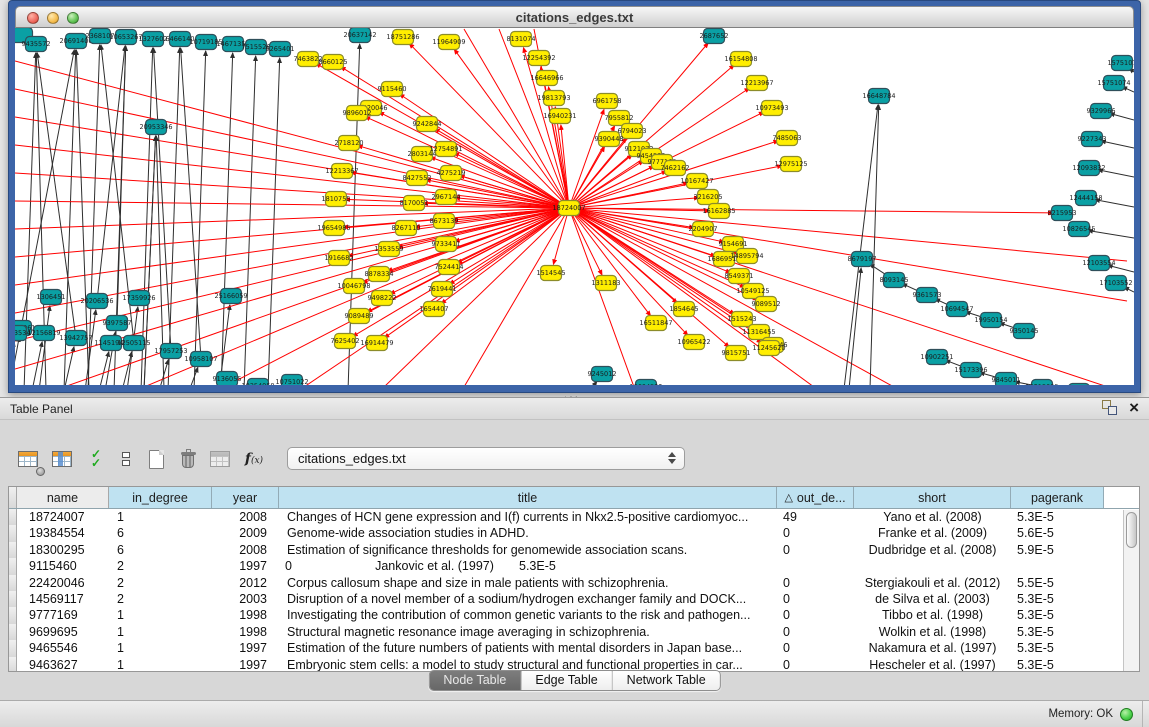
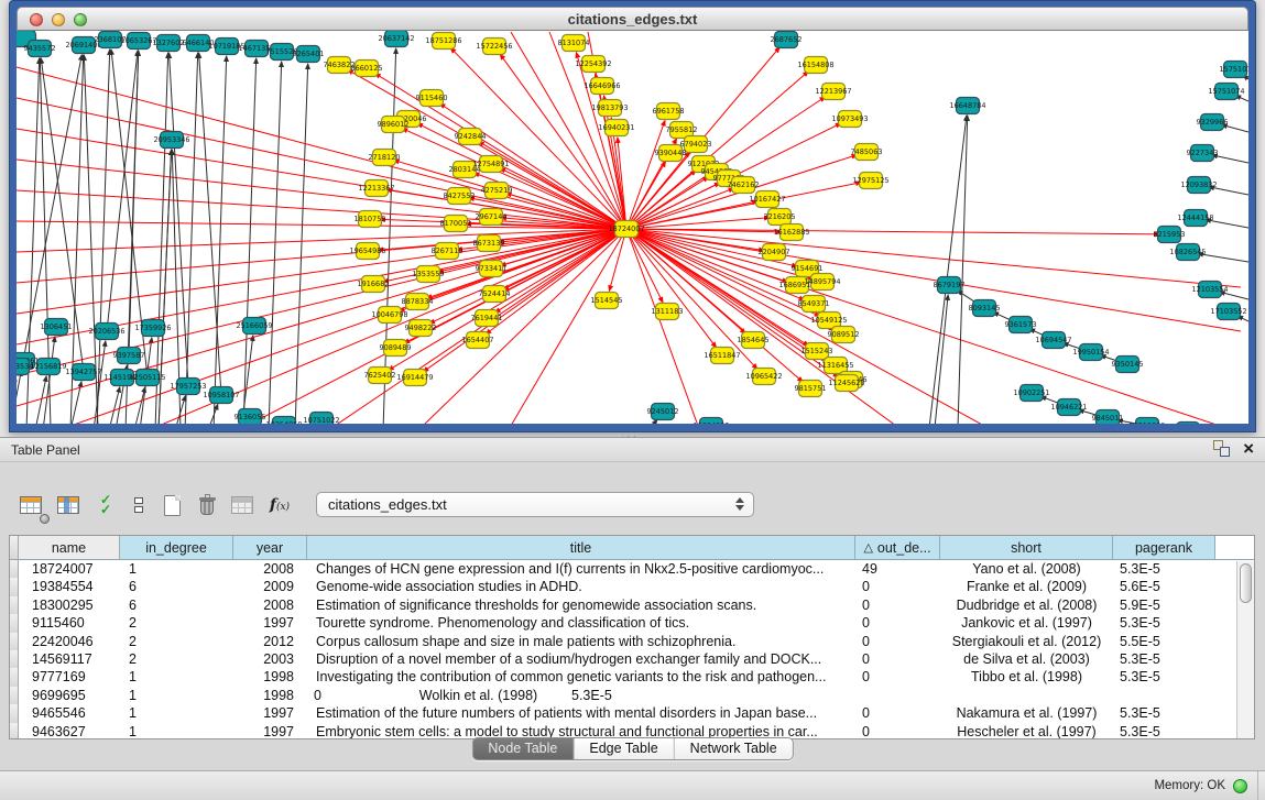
  citations_edges.txt
  9435572
  2069140
  2368107
  10653267
  1327602
  6466140
  10719185
  1467135
  7515526
  9265401
  20637142
  2687652
  25166059
  1306451
  7463822
  8660125
  18751286
- 11964909
+ 15722456
  8131074
  12254392
  16646966
  19813793
  16940231
  6961758
  7955812
  9390448
  7462162
  16154808
  12213967
  10973493
  7485063
  12975125
  10167427
  3216205
  16162885
  2204907
  9154691
  1686951
  14895794
  8549371
  10549125
  9089512
  1515243
  11316455
  9115460
  9896012
  2718120
  2803144
  12213367
  8427552
  1810755
  8170051
  19654985
  8267110
  1353559
  1916682
  8878334
  10046798
  9498222
  9089489
  7625402
  16914479
  12754891
  4275219
  2967144
  8673139
  9733411
  7524414
  7619441
  1654407
  1514545
  1311183
  1854645
  16511847
  10965422
  9815751
  11245620
  18724007
  12156819
  20206536
  13942757
  1145194
  17359926
  9397587
  12505115
  17957253
  10958107
  9136055
  10751022
  9245012
  16648784
  157510
  15751074
  9329966
  9227343
  12093832
  12444158
  8215953
  10826545
  12103554
  17103552
  8679197
  8093145
  9361573
  10694547
  19950154
  9350145
  10902251
- 15173396
+ 10946221
  9845011
  Table Panel
  ×
  ✓
  ✓
  f(x)
  citations_edges.txt
  name
  in_degree
  year
  title
  △
  out_de...
  short
  pagerank
  18724007
  1
  2008
  Changes of HCN gene expression and I(f) currents in Nkx2.5-positive cardiomyoc...
  49
  Yano et al. (2008)
  5.3E-5
  19384554
  6
  2009
  Genome-wide association studies in ADHD.
  0
  Franke et al. (2009)
  5.6E-5
  18300295
  6
  2008
  Estimation of significance thresholds for genomewide association scans.
  0
  Dudbridge et al. (2008)
  5.9E-5
  9115460
  2
  1997
+ Tourette syndrome. Phenomenology and classification of tics.
  0
  Jankovic et al. (1997)
  5.3E-5
  22420046
  2
  2012
  Corpus callosum shape and size in male patients with schizophrenia.
  0
  Stergiakouli et al. (2012)
  5.5E-5
  14569117
  2
  2003
  Disruption of a novel member of a sodium/hydrogen exchanger family and DOCK...
  0
  de Silva et al. (2003)
  5.3E-5
  9777169
  1
  1998
  Investigating the contribution of common genetic variants to the risk and pathogen...
  0
  Tibbo et al. (1998)
  5.3E-5
  9699695
  1
  1998
- Structural magnetic resonance image averaging in schizophrenia.
  0
  Wolkin et al. (1998)
  5.3E-5
  9465546
  1
  1997
  Estimation of the future numbers of patients with mental disorders in Japan base...
  0
  Nakamura et al. (1997)
  5.3E-5
  9463627
  1
  1997
  Embryonic stem cells: a model to study structural and functional properties in car...
  0
  Hescheler et al. (1997)
  5.3E-5
  Node Table
  Edge Table
  Network Table
  Memory: OK
